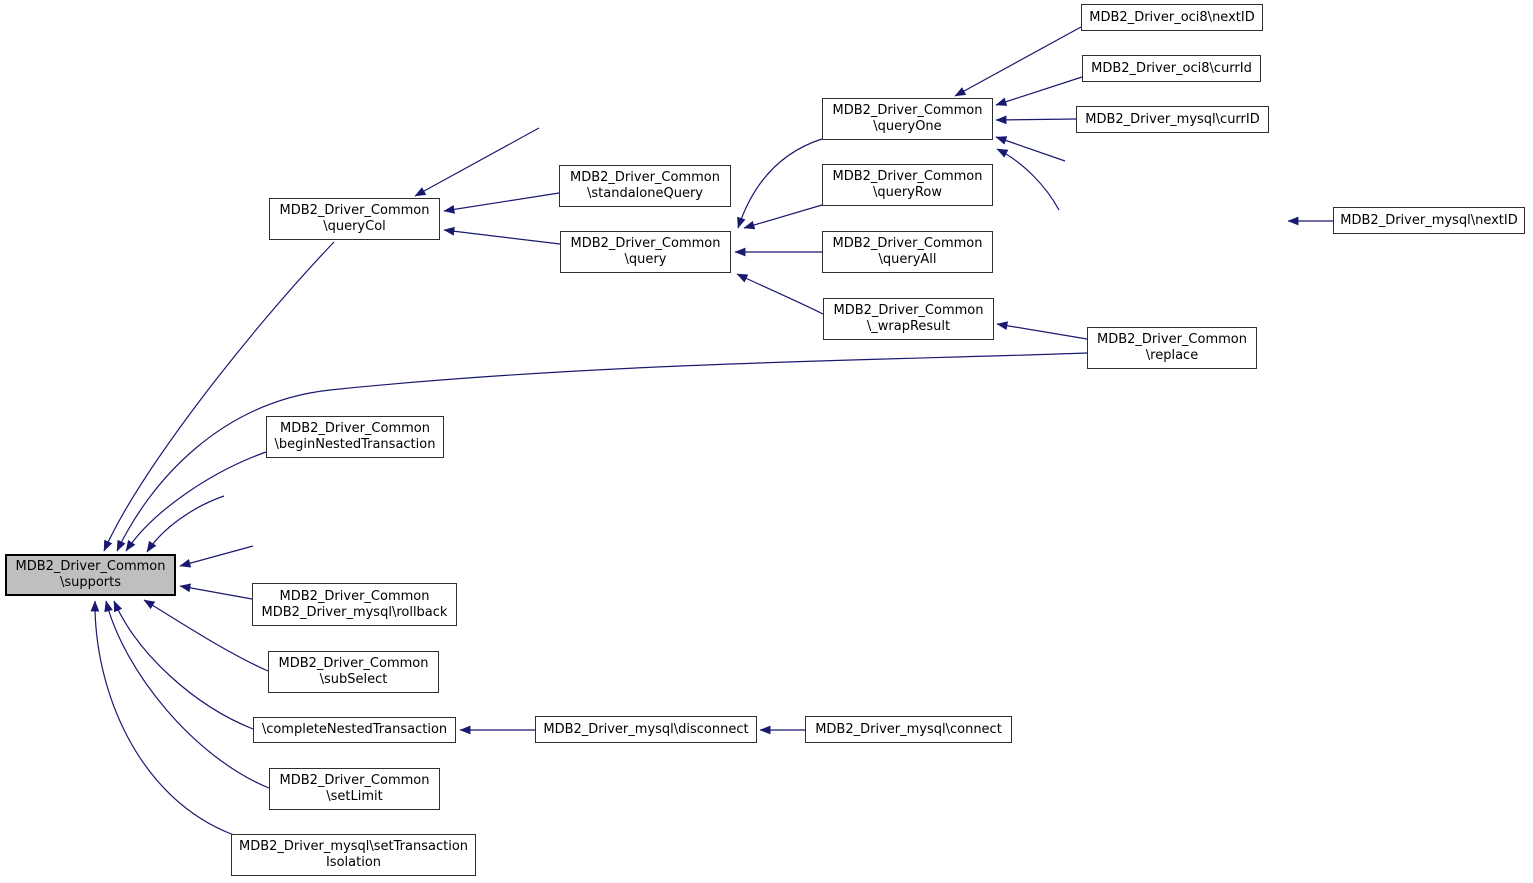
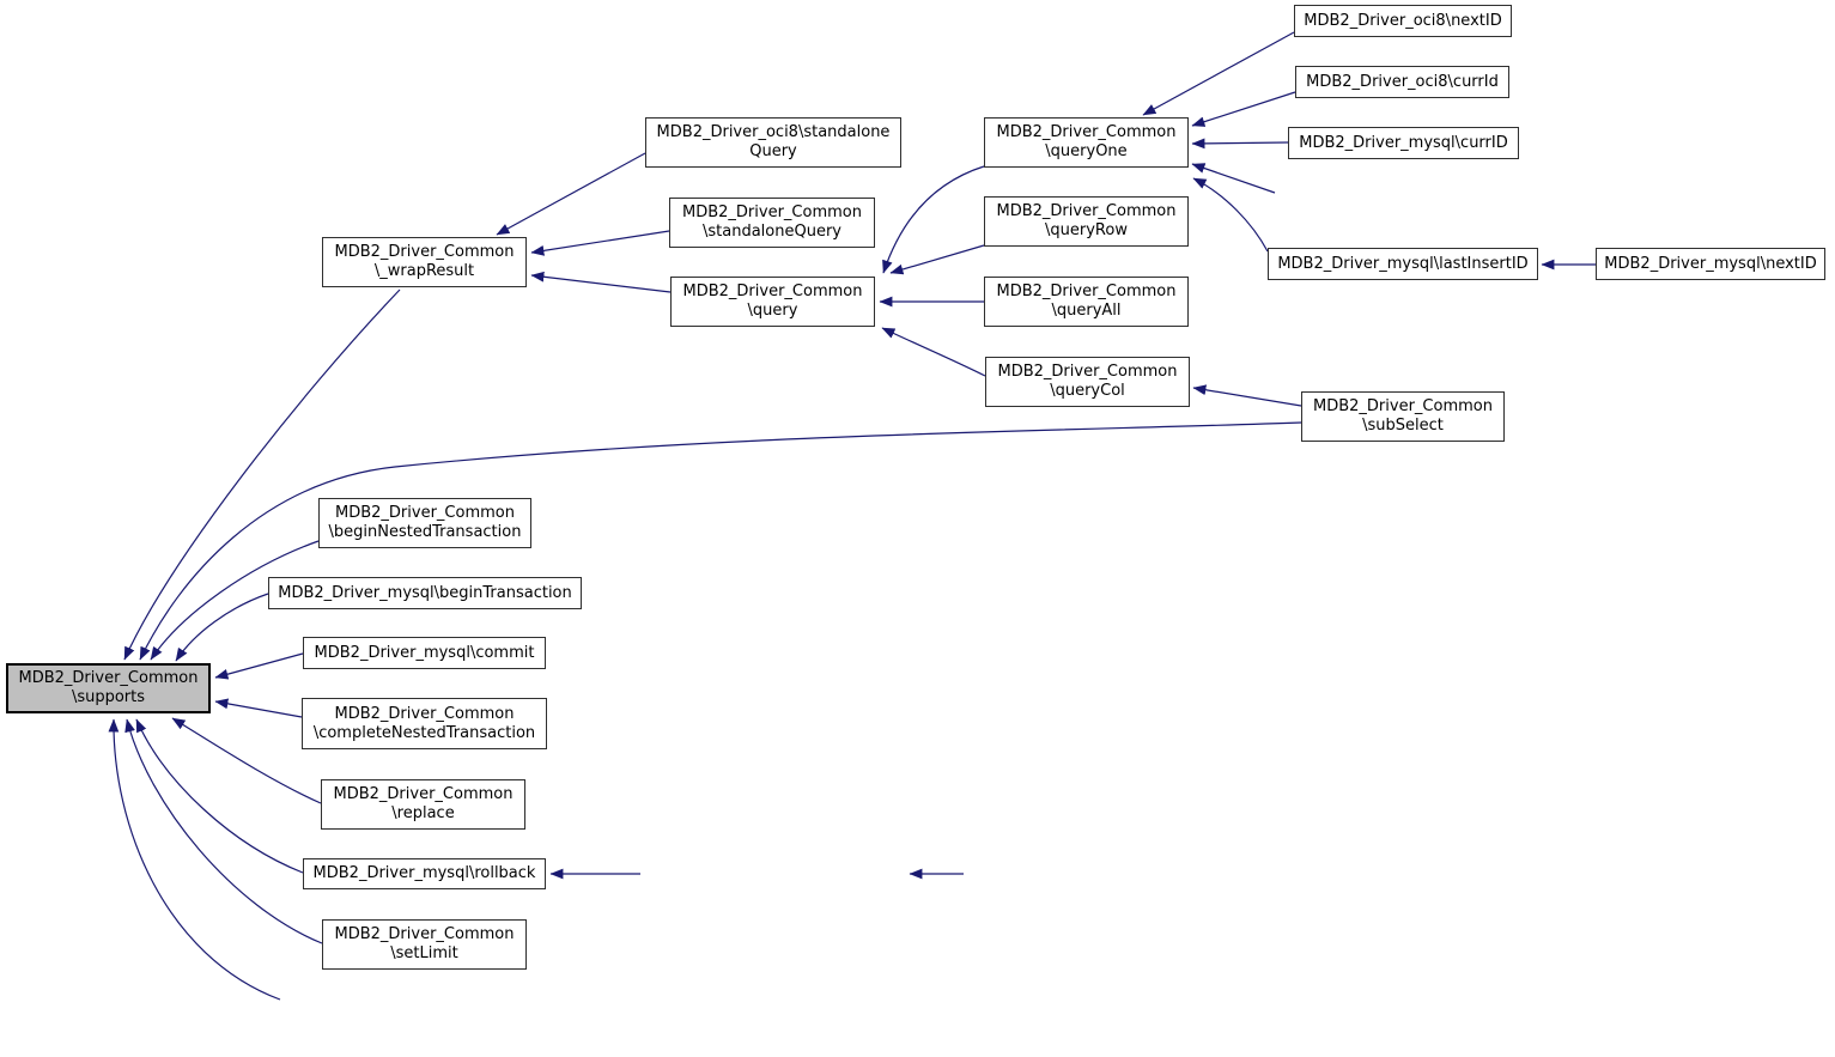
  MDB2_Driver_Common
  \supports
  MDB2_Driver_Common
- \queryCol
+ \_wrapResult
+ MDB2_Driver_oci8\standalone
+ Query
  MDB2_Driver_Common
  \standaloneQuery
  MDB2_Driver_Common
  \query
  MDB2_Driver_Common
  \queryOne
  MDB2_Driver_Common
  \queryRow
  MDB2_Driver_Common
  \queryAll
  MDB2_Driver_Common
- \_wrapResult
+ \queryCol
  MDB2_Driver_oci8\nextID
  MDB2_Driver_oci8\currId
  MDB2_Driver_mysql\currID
+ MDB2_Driver_mysql\lastInsertID
  MDB2_Driver_mysql\nextID
  MDB2_Driver_Common
- \replace
+ \subSelect
  MDB2_Driver_Common
  \beginNestedTransaction
+ MDB2_Driver_mysql\beginTransaction
+ MDB2_Driver_mysql\commit
  MDB2_Driver_Common
- MDB2_Driver_mysql\rollback
+ \completeNestedTransaction
  MDB2_Driver_Common
- \subSelect
+ \replace
- \completeNestedTransaction
+ MDB2_Driver_mysql\rollback
  MDB2_Driver_Common
  \setLimit
- MDB2_Driver_mysql\setTransaction
- Isolation
- MDB2_Driver_mysql\disconnect
- MDB2_Driver_mysql\connect
